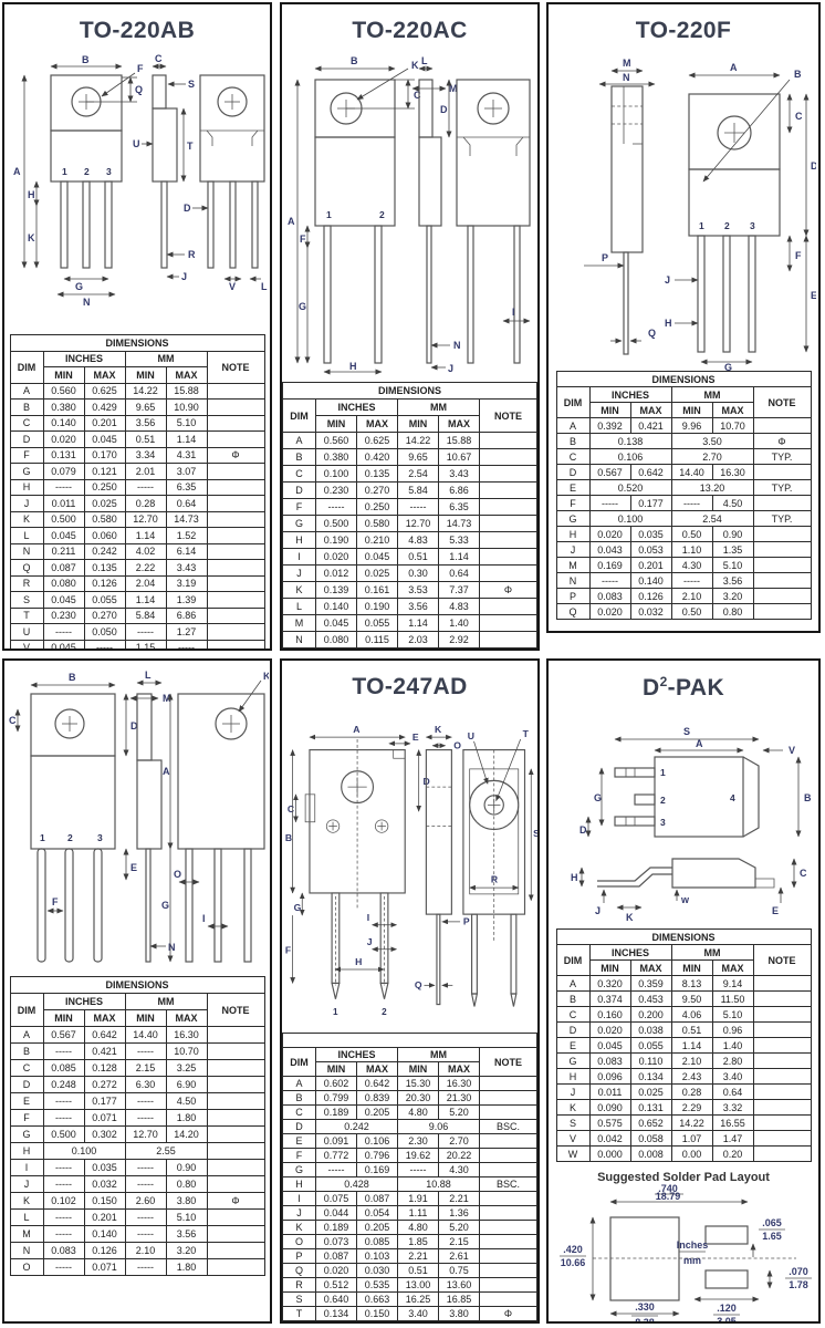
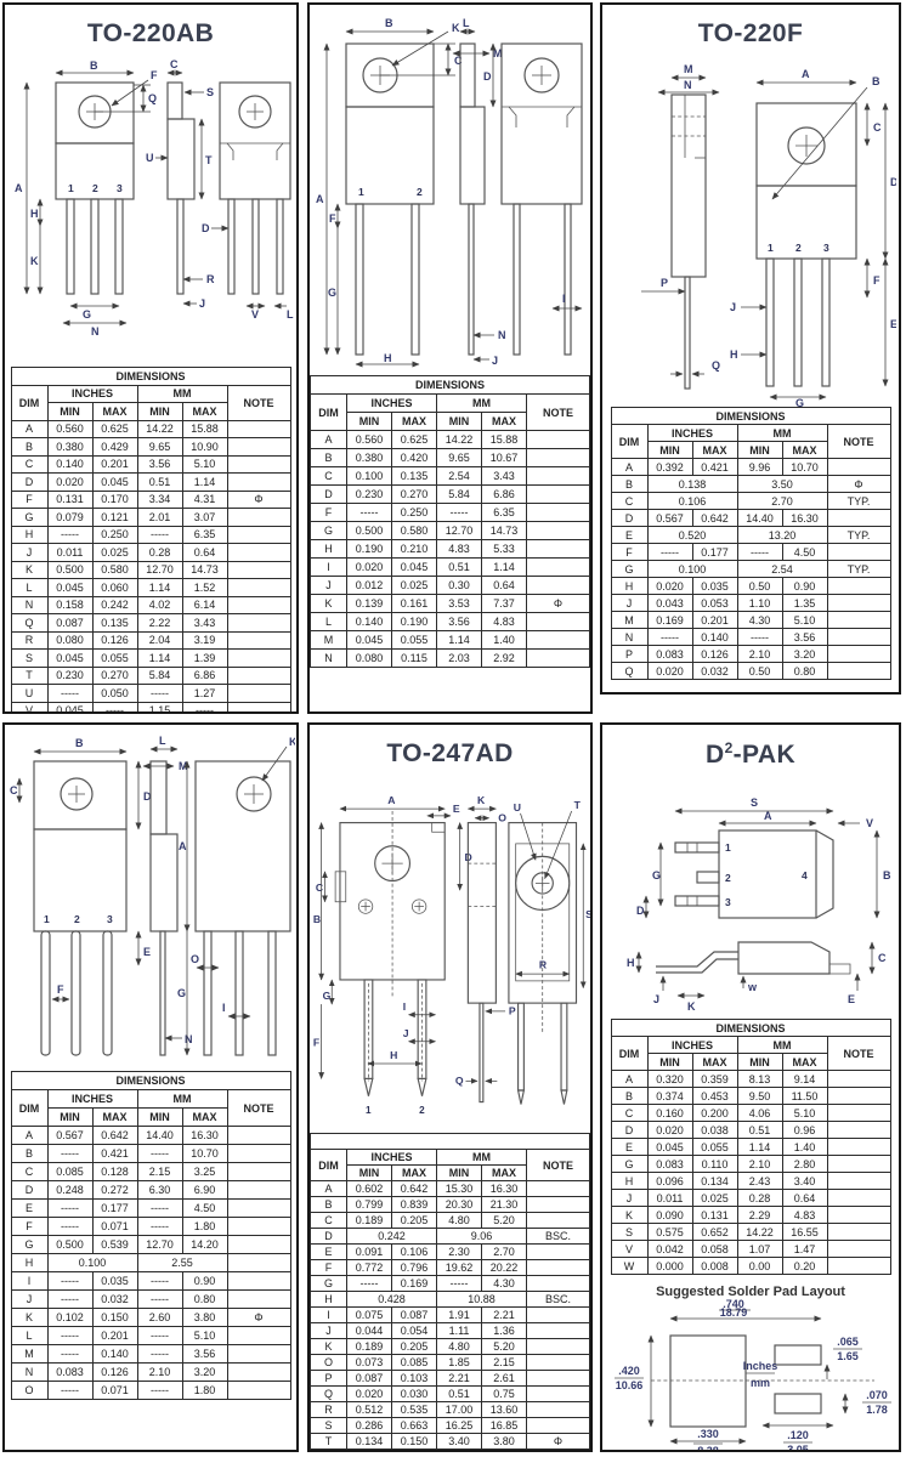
  TO-220AB
  1
  2
  3
  B
  F
  Q
  A
  H
  K
  G
  N
  C
  S
  T
  U
  R
  J
  D
  V
  L
  DIMENSIONS
  DIM	INCHES	MM	NOTE
  MIN	MAX	MIN	MAX
  A	0.560	0.625	14.22	15.88
  B	0.380	0.429	9.65	10.90
  C	0.140	0.201	3.56	5.10
  D	0.020	0.045	0.51	1.14
  F	0.131	0.170	3.34	4.31	Φ
  G	0.079	0.121	2.01	3.07
  H	-----	0.250	-----	6.35
  J	0.011	0.025	0.28	0.64
  K	0.500	0.580	12.70	14.73
  L	0.045	0.060	1.14	1.52
- N	0.211	0.242	4.02	6.14
+ N	0.158	0.242	4.02	6.14
  Q	0.087	0.135	2.22	3.43
  R	0.080	0.126	2.04	3.19
  S	0.045	0.055	1.14	1.39
  T	0.230	0.270	5.84	6.86
  U	-----	0.050	-----	1.27
  V	0.045	-----	1.15	-----
- TO-220AC
  1
  2
  B
  K
  C
  A
  F
  G
  H
  L
  M
  N
  J
  D
  I
  DIMENSIONS
  DIM	INCHES	MM	NOTE
  MIN	MAX	MIN	MAX
  A	0.560	0.625	14.22	15.88
  B	0.380	0.420	9.65	10.67
  C	0.100	0.135	2.54	3.43
  D	0.230	0.270	5.84	6.86
  F	-----	0.250	-----	6.35
  G	0.500	0.580	12.70	14.73
  H	0.190	0.210	4.83	5.33
  I	0.020	0.045	0.51	1.14
  J	0.012	0.025	0.30	0.64
  K	0.139	0.161	3.53	7.37	Φ
  L	0.140	0.190	3.56	4.83
  M	0.045	0.055	1.14	1.40
  N	0.080	0.115	2.03	2.92
  TO-220F
  M
  N
  P
  Q
  B
  1
  2
  3
  A
  C
  D
  F
  E
  G
  H
  J
  DIMENSIONS
  DIM	INCHES	MM	NOTE
  MIN	MAX	MIN	MAX
  A	0.392	0.421	9.96	10.70
  B	0.138	3.50	Φ
  C	0.106	2.70	TYP.
  D	0.567	0.642	14.40	16.30
  E	0.520	13.20	TYP.
  F	-----	0.177	-----	4.50
  G	0.100	2.54	TYP.
  H	0.020	0.035	0.50	0.90
  J	0.043	0.053	1.10	1.35
  M	0.169	0.201	4.30	5.10
  N	-----	0.140	-----	3.56
  P	0.083	0.126	2.10	3.20
  Q	0.020	0.032	0.50	0.80
  1
  2
  3
  B
  C
  D
  E
  F
  L
  M
  N
  K
  A
  G
  O
  I
  DIMENSIONS
  DIM	INCHES	MM	NOTE
  MIN	MAX	MIN	MAX
  A	0.567	0.642	14.40	16.30
  B	-----	0.421	-----	10.70
  C	0.085	0.128	2.15	3.25
  D	0.248	0.272	6.30	6.90
  E	-----	0.177	-----	4.50
  F	-----	0.071	-----	1.80
- G	0.500	0.302	12.70	14.20
+ G	0.500	0.539	12.70	14.20
  H	0.100	2.55
  I	-----	0.035	-----	0.90
  J	-----	0.032	-----	0.80
  K	0.102	0.150	2.60	3.80	Φ
  L	-----	0.201	-----	5.10
  M	-----	0.140	-----	3.56
  N	0.083	0.126	2.10	3.20
  O	-----	0.071	-----	1.80
  TO-247AD
  1
  2
  A
  E
  C
  B
  G
  F
  I
  J
  H
  K
  O
  P
  Q
  U
  T
  R
  S
  DIM	INCHES	MM	NOTE
  MIN	MAX	MIN	MAX
  A	0.602	0.642	15.30	16.30
  B	0.799	0.839	20.30	21.30
  C	0.189	0.205	4.80	5.20
  D	0.242	9.06	BSC.
  E	0.091	0.106	2.30	2.70
  F	0.772	0.796	19.62	20.22
  G	-----	0.169	-----	4.30
  H	0.428	10.88	BSC.
  I	0.075	0.087	1.91	2.21
  J	0.044	0.054	1.11	1.36
  K	0.189	0.205	4.80	5.20
  O	0.073	0.085	1.85	2.15
  P	0.087	0.103	2.21	2.61
  Q	0.020	0.030	0.51	0.75
- R	0.512	0.535	13.00	13.60
+ R	0.512	0.535	17.00	13.60
- S	0.640	0.663	16.25	16.85
+ S	0.286	0.663	16.25	16.85
  T	0.134	0.150	3.40	3.80	Φ
  D2-PAK
  4
  1
  2
  3
  S
  A
  V
  G
  B
  D
  C
  E
  H
  J
  K
  w
  DIMENSIONS
  DIM	INCHES	MM	NOTE
  MIN	MAX	MIN	MAX
  A	0.320	0.359	8.13	9.14
  B	0.374	0.453	9.50	11.50
  C	0.160	0.200	4.06	5.10
  D	0.020	0.038	0.51	0.96
  E	0.045	0.055	1.14	1.40
  G	0.083	0.110	2.10	2.80
  H	0.096	0.134	2.43	3.40
  J	0.011	0.025	0.28	0.64
- K	0.090	0.131	2.29	3.32
+ K	0.090	0.131	2.29	4.83
  S	0.575	0.652	14.22	16.55
  V	0.042	0.058	1.07	1.47
  W	0.000	0.008	0.00	0.20
  Suggested Solder Pad Layout
  .740
  18.79
  .420
  10.66
  .330
  .065
  1.65
  .070
  1.78
  .120
  Inches
  mm
